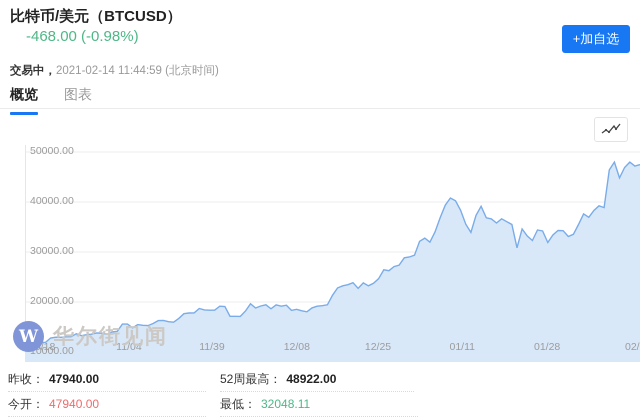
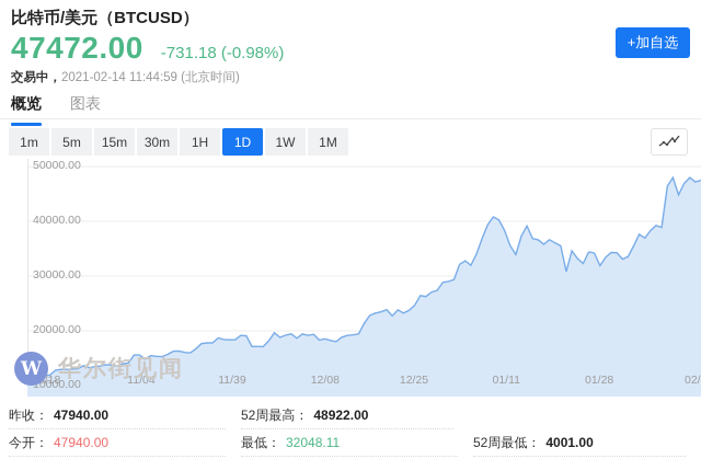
  比特币/美元（BTCUSD）
+ 47472.00
- -468.00 (-0.98%)
+ -731.18 (-0.98%)
  交易中，2021-02-14 11:44:59 (北京时间)
  +加自选
  概览
  图表
+ 1m
+ 5m
+ 15m
+ 30m
+ 1H
+ 1D
+ 1W
+ 1M
  50000.00
  40000.00
  30000.00
  20000.00
  0000.00
  11/04
  11/39
  12/08
  12/25
  01/11
  01/28
  W
  华尔街见闻
  昨收：
  47940.00
  52周最高：
  48922.00
  今开：
  47940.00
  最低：
  32048.11
+ 52周最低：
+ 4001.00
